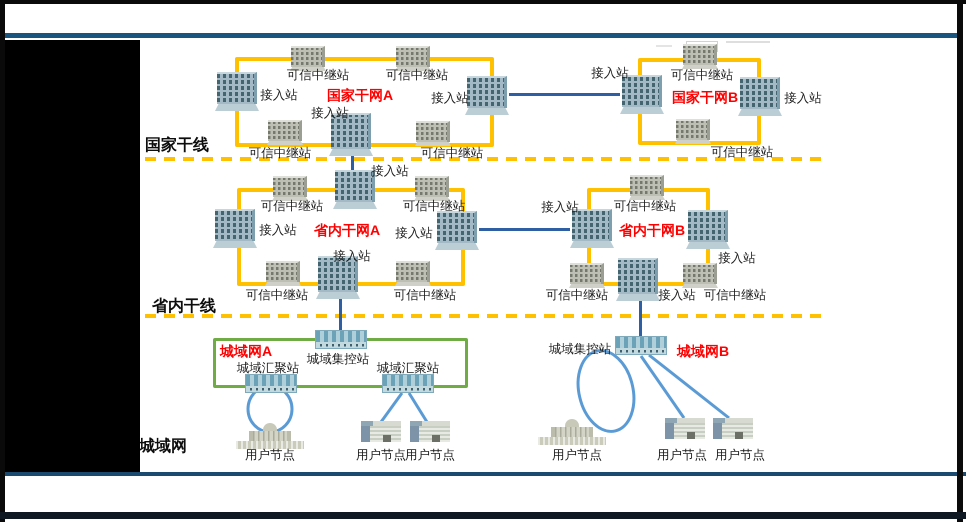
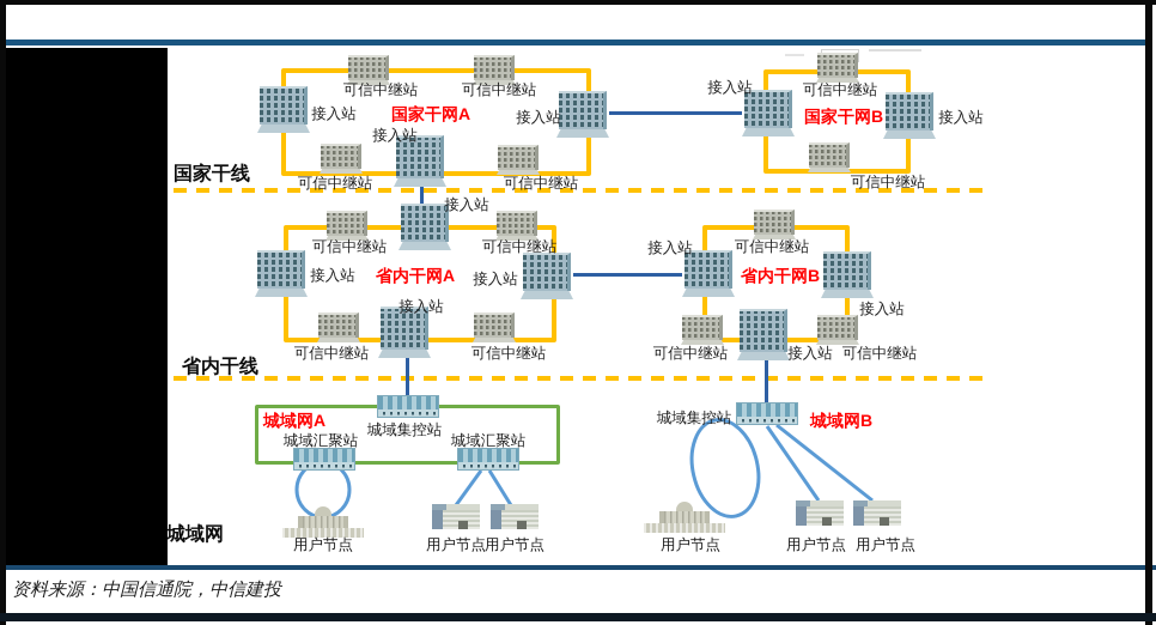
  国家干线
  省内干线
  城域网
  可信中继站
  可信中继站
  接入站
  国家干网A
  接入站
  接入站
  可信中继站
  可信中继站
  接入站
  可信中继站
  国家干网B
  接入站
  可信中继站
  接入站
  可信中继站
  可信中继站
  接入站
  省内干网A
  接入站
  接入站
  可信中继站
  可信中继站
  接入站
  可信中继站
  省内干网B
  接入站
  可信中继站
  接入站
  可信中继站
  城域网A
  城域集控站
  城域汇聚站
  城域汇聚站
  用户节点
  用户节点
  用户节点
  城域集控站
  城域网B
  用户节点
  用户节点
  用户节点
+ 资料来源：中国信通院，中信建投
